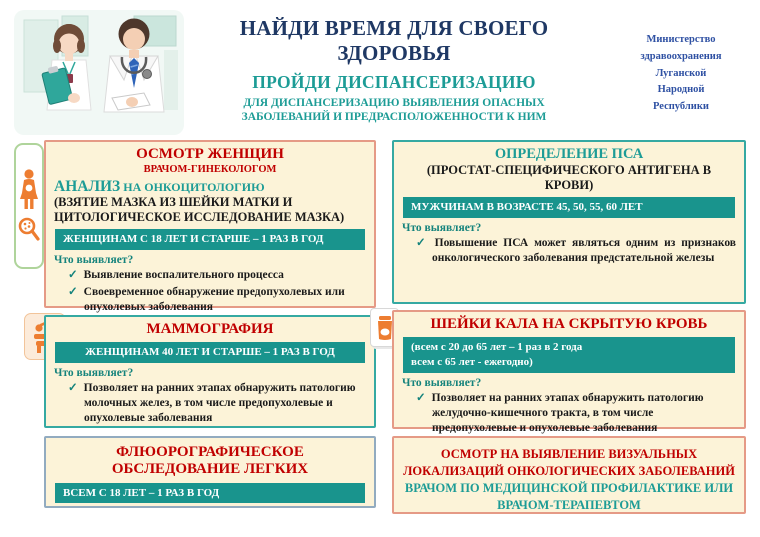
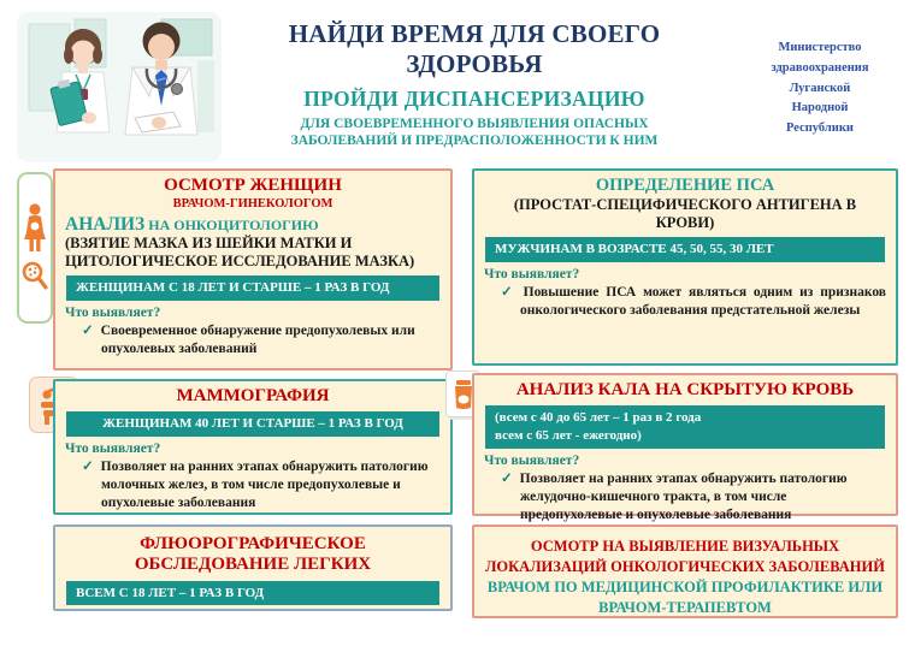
  НАЙДИ ВРЕМЯ ДЛЯ СВОЕГО ЗДОРОВЬЯ
  ПРОЙДИ ДИСПАНСЕРИЗАЦИЮ
- ДЛЯ ДИСПАНСЕРИЗАЦИЮ ВЫЯВЛЕНИЯ ОПАСНЫХ ЗАБОЛЕВАНИЙ И ПРЕДРАСПОЛОЖЕННОСТИ К НИМ
+ ДЛЯ СВОЕВРЕМЕННОГО ВЫЯВЛЕНИЯ ОПАСНЫХ ЗАБОЛЕВАНИЙ И ПРЕДРАСПОЛОЖЕННОСТИ К НИМ
  Министерство
  здравоохранения
  Луганской
  Народной
  Республики
  ОСМОТР ЖЕНЩИН
  ВРАЧОМ-ГИНЕКОЛОГОМ
  АНАЛИЗ НА ОНКОЦИТОЛОГИЮ
  (ВЗЯТИЕ МАЗКА ИЗ ШЕЙКИ МАТКИ И ЦИТОЛОГИЧЕСКОЕ ИССЛЕДОВАНИЕ МАЗКА)
  ЖЕНЩИНАМ С 18 ЛЕТ И СТАРШЕ – 1 РАЗ В ГОД
  Что выявляет?
- ✓ Выявление воспалительного процесса
- ✓ Своевременное обнаружение предопухолевых или опухолевых заболевания
+ ✓ Своевременное обнаружение предопухолевых или опухолевых заболеваний
  МАММОГРАФИЯ
  ЖЕНЩИНАМ 40 ЛЕТ И СТАРШЕ – 1 РАЗ В ГОД
  Что выявляет?
  ✓ Позволяет на ранних этапах обнаружить патологию молочных желез, в том числе предопухолевые и опухолевые заболевания
  ФЛЮОРОГРАФИЧЕСКОЕ ОБСЛЕДОВАНИЕ ЛЕГКИХ
  ВСЕМ С 18 ЛЕТ – 1 РАЗ В ГОД
  ОПРЕДЕЛЕНИЕ ПСА
  (ПРОСТАТ-СПЕЦИФИЧЕСКОГО АНТИГЕНА В КРОВИ)
- МУЖЧИНАМ В ВОЗРАСТЕ 45, 50, 55, 60 ЛЕТ
+ МУЖЧИНАМ В ВОЗРАСТЕ 45, 50, 55, 30 ЛЕТ
  Что выявляет?
  ✓ Повышение ПСА может являться одним из признаков онкологического заболевания предстательной железы
- ШЕЙКИ КАЛА НА СКРЫТУЮ КРОВЬ
+ АНАЛИЗ КАЛА НА СКРЫТУЮ КРОВЬ
- (всем с 20 до 65 лет – 1 раз в 2 года
+ (всем с 40 до 65 лет – 1 раз в 2 года
  всем с 65 лет - ежегодно)
  Что выявляет?
  ✓ Позволяет на ранних этапах обнаружить патологию желудочно-кишечного тракта, в том числе предопухолевые и опухолевые заболевания
  ОСМОТР НА ВЫЯВЛЕНИЕ ВИЗУАЛЬНЫХ ЛОКАЛИЗАЦИЙ ОНКОЛОГИЧЕСКИХ ЗАБОЛЕВАНИЙ ВРАЧОМ ПО МЕДИЦИНСКОЙ ПРОФИЛАКТИКЕ ИЛИ ВРАЧОМ-ТЕРАПЕВТОМ
